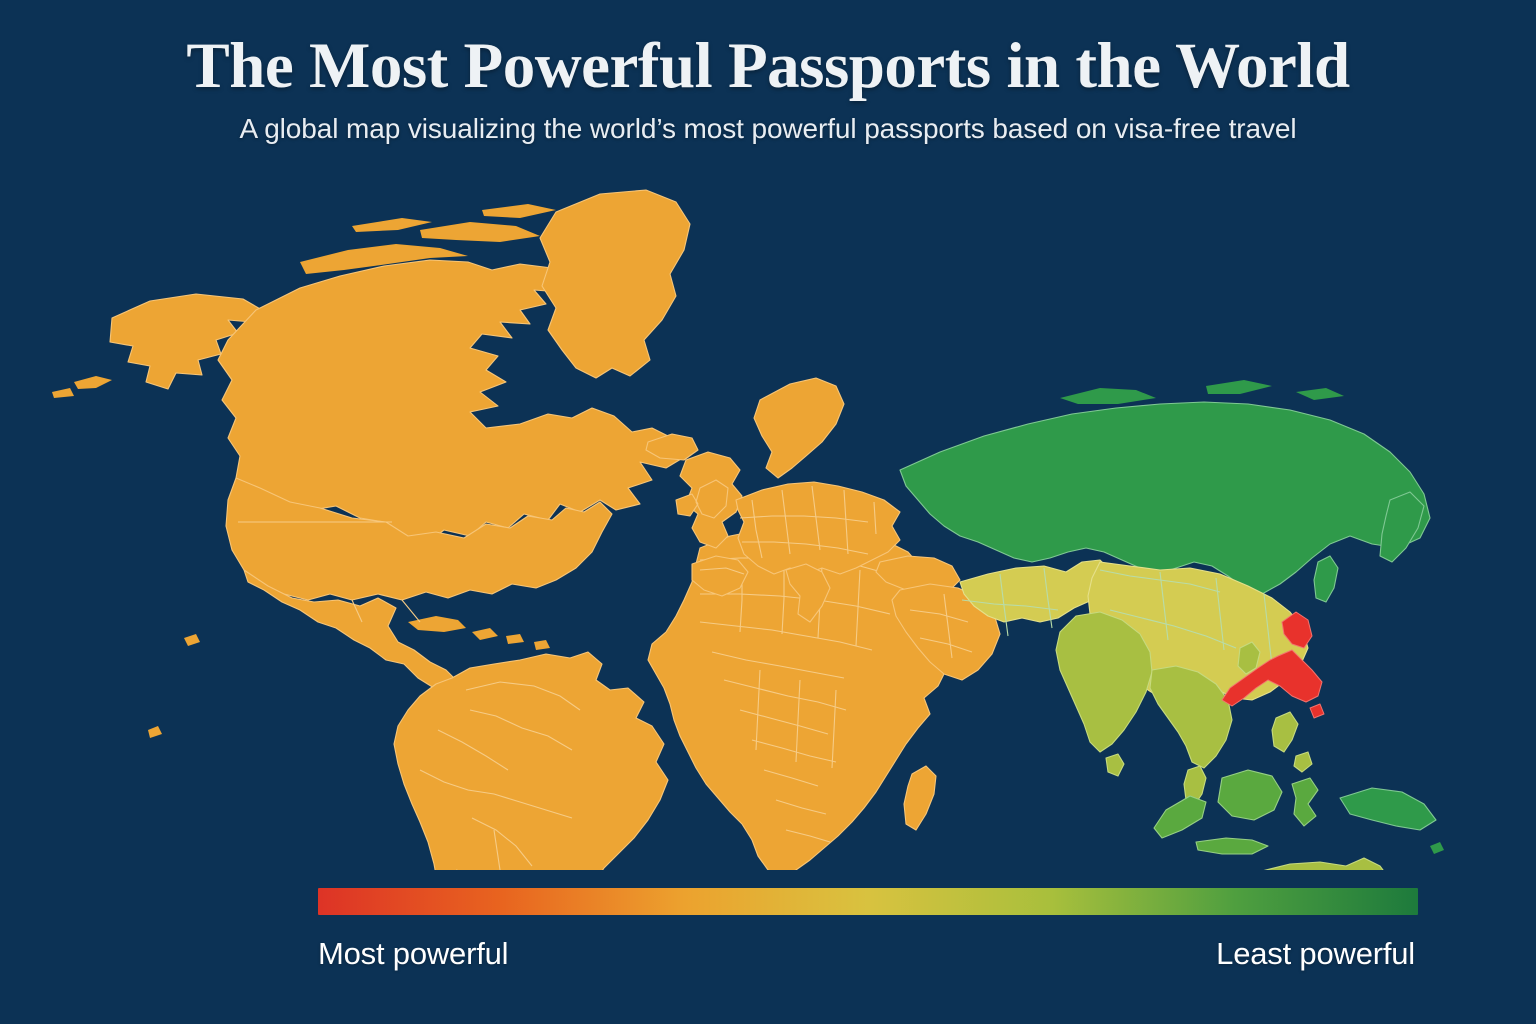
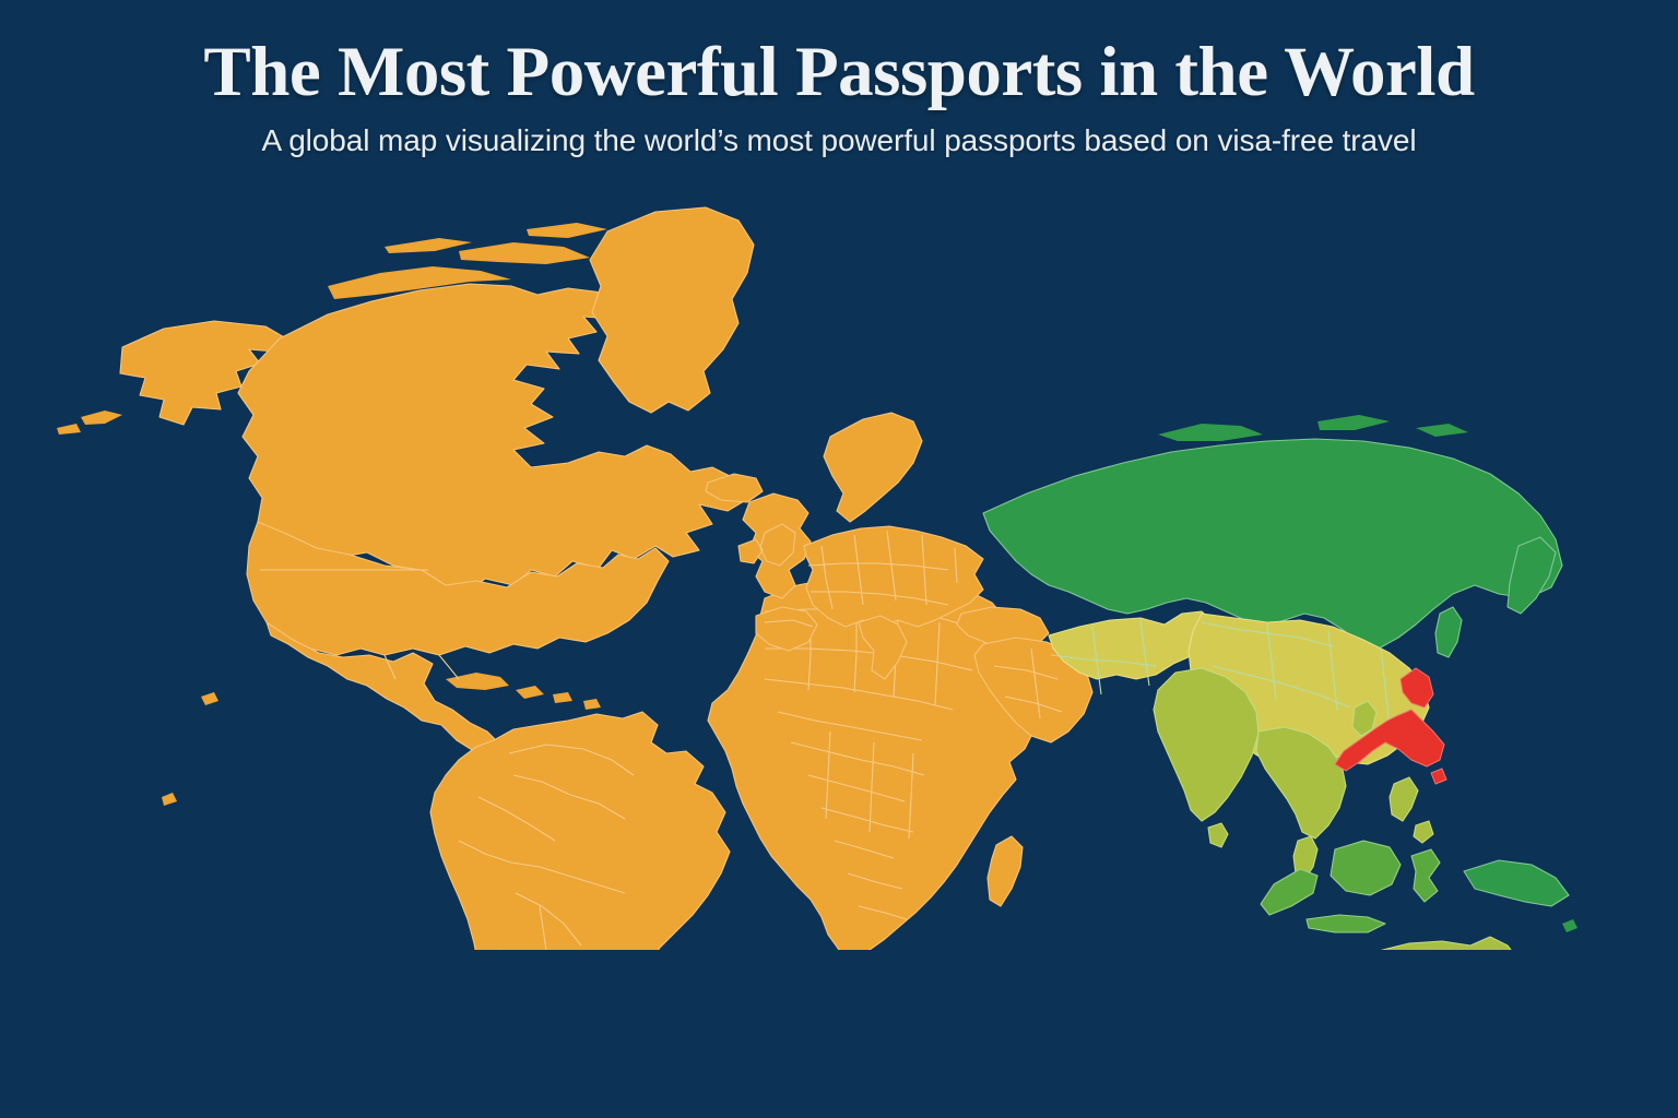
  The Most Powerful Passports in the World
  A global map visualizing the world’s most powerful passports based on visa-free travel
- Most powerful
- Least powerful
